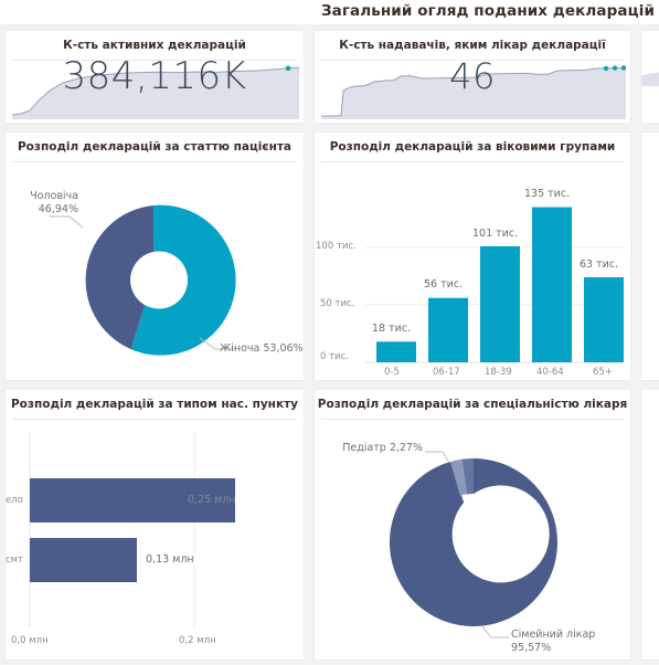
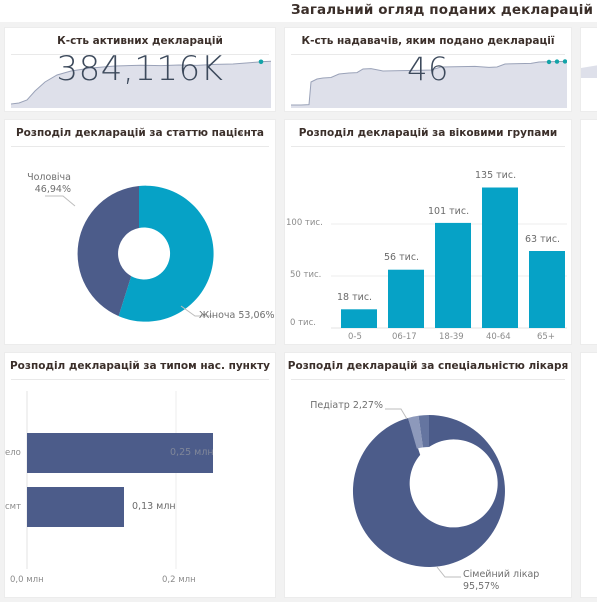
  Загальний огляд поданих декларацій
  К-сть активних декларацій
  384,116K
- К-сть надавачів, яким лікар декларації
+ К-сть надавачів, яким подано декларації
  46
  Розподіл декларацій за статтю пацієнта
  Чоловіча
  46,94%
  Жіноча 53,06%
  Розподіл декларацій за віковими групами
  0 тис.
  50 тис.
  100 тис.
  18 тис.
  56 тис.
  101 тис.
  135 тис.
  63 тис.
  0-5
  06-17
  18-39
  40-64
  65+
  Розподіл декларацій за типом нас. пункту
  0,25 млн
  0,13 млн
  ело
  смт
  0,0 млн
  0,2 млн
  Розподіл декларацій за спеціальністю лікаря
  Педіатр 2,27%
  Сімейний лікар
  95,57%
